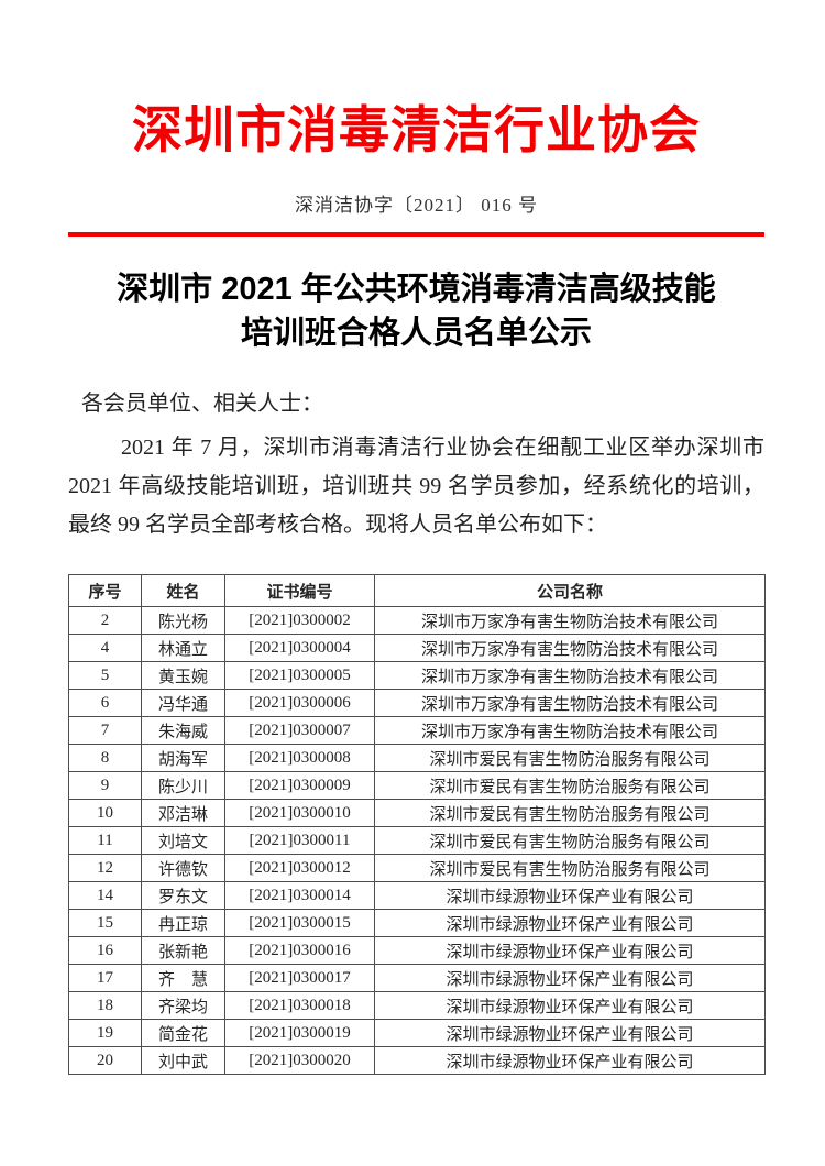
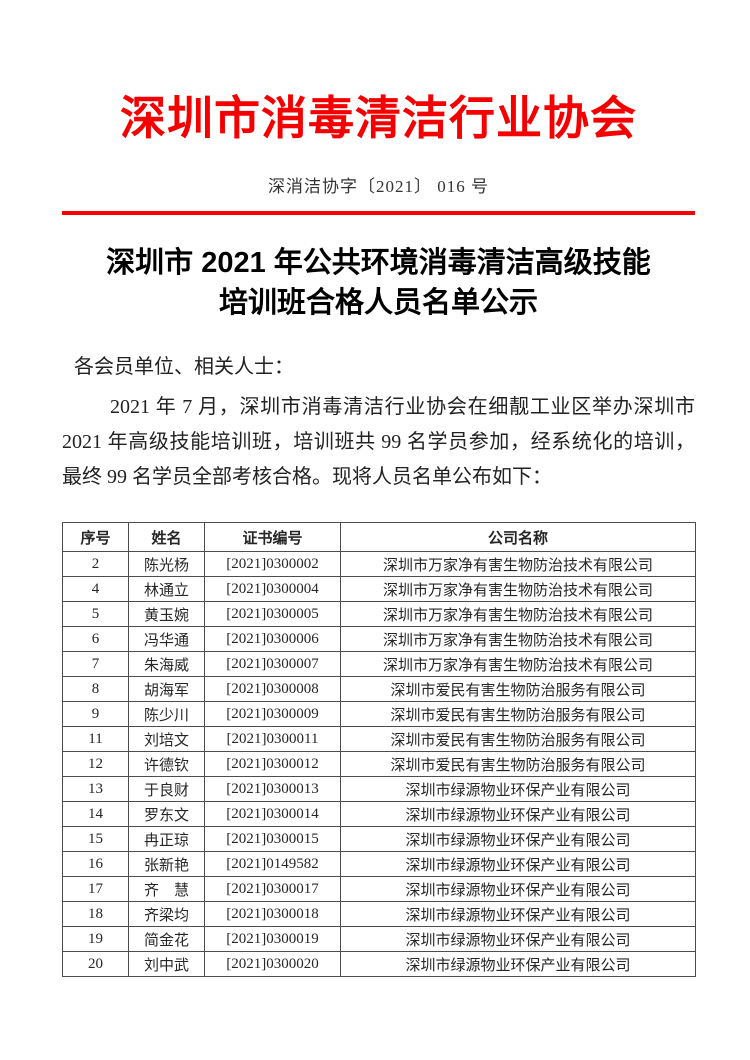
  深圳市消毒清洁行业协会
  深消洁协字〔2021〕 016 号
  深圳市 2021 年公共环境消毒清洁高级技能
  培训班合格人员名单公示
  各会员单位、相关人士：
  2021 年 7 月，深圳市消毒清洁行业协会在细靓工业区举办深圳市 2021 年高级技能培训班，培训班共 99 名学员参加，经系统化的培训，最终 99 名学员全部考核合格。现将人员名单公布如下：
  序号	姓名	证书编号	公司名称
  2	陈光杨	[2021]0300002	深圳市万家净有害生物防治技术有限公司
  4	林通立	[2021]0300004	深圳市万家净有害生物防治技术有限公司
  5	黄玉婉	[2021]0300005	深圳市万家净有害生物防治技术有限公司
  6	冯华通	[2021]0300006	深圳市万家净有害生物防治技术有限公司
  7	朱海威	[2021]0300007	深圳市万家净有害生物防治技术有限公司
  8	胡海军	[2021]0300008	深圳市爱民有害生物防治服务有限公司
  9	陈少川	[2021]0300009	深圳市爱民有害生物防治服务有限公司
- 10	邓洁琳	[2021]0300010	深圳市爱民有害生物防治服务有限公司
  11	刘培文	[2021]0300011	深圳市爱民有害生物防治服务有限公司
  12	许德钦	[2021]0300012	深圳市爱民有害生物防治服务有限公司
+ 13	于良财	[2021]0300013	深圳市绿源物业环保产业有限公司
  14	罗东文	[2021]0300014	深圳市绿源物业环保产业有限公司
  15	冉正琼	[2021]0300015	深圳市绿源物业环保产业有限公司
- 16	张新艳	[2021]0300016	深圳市绿源物业环保产业有限公司
+ 16	张新艳	[2021]0149582	深圳市绿源物业环保产业有限公司
  17	齐 慧	[2021]0300017	深圳市绿源物业环保产业有限公司
  18	齐梁均	[2021]0300018	深圳市绿源物业环保产业有限公司
  19	简金花	[2021]0300019	深圳市绿源物业环保产业有限公司
  20	刘中武	[2021]0300020	深圳市绿源物业环保产业有限公司
